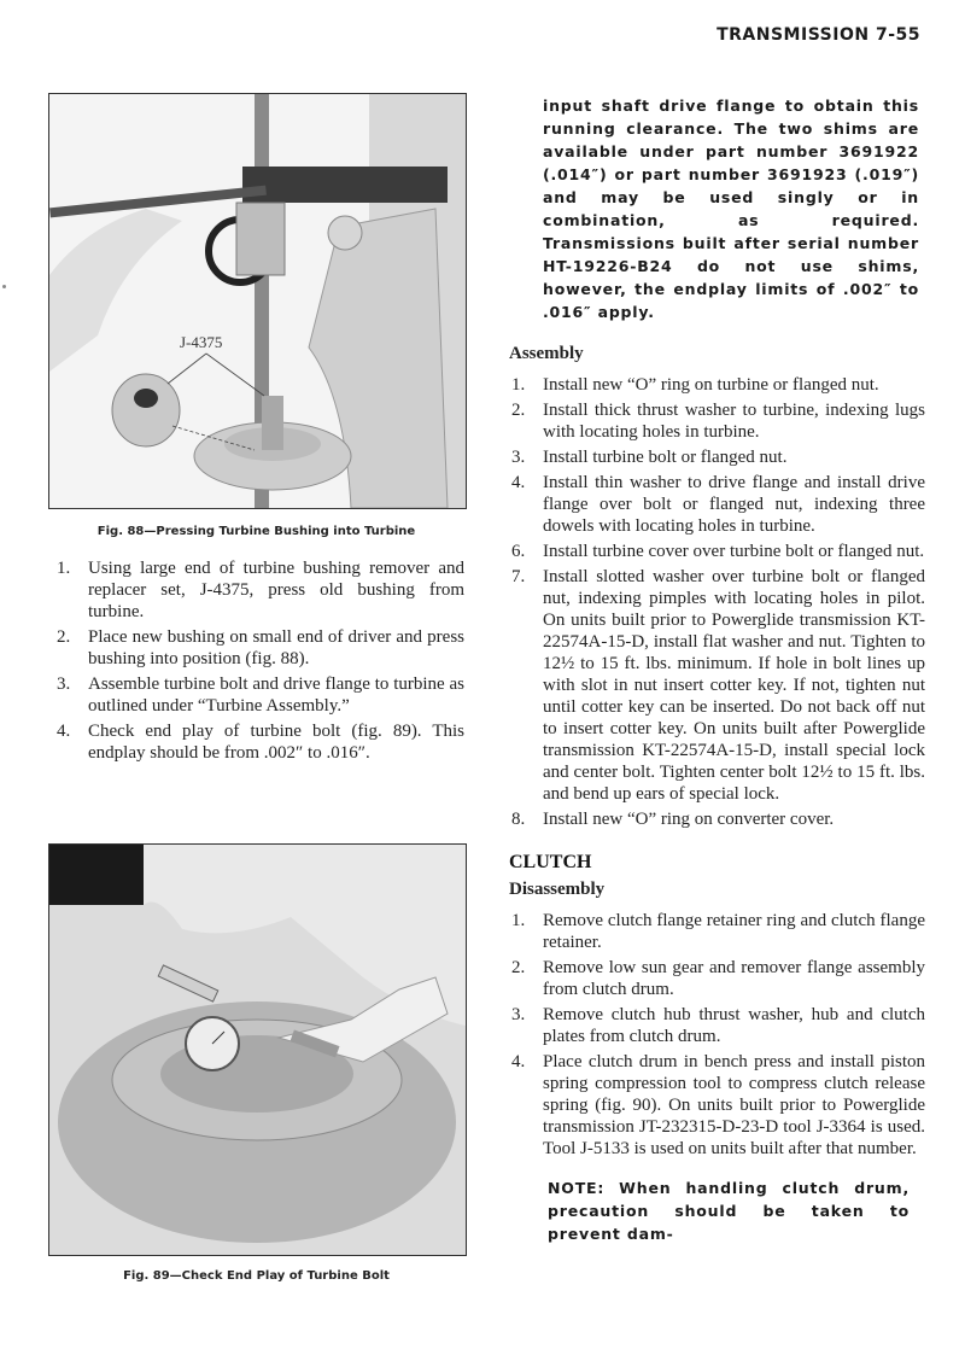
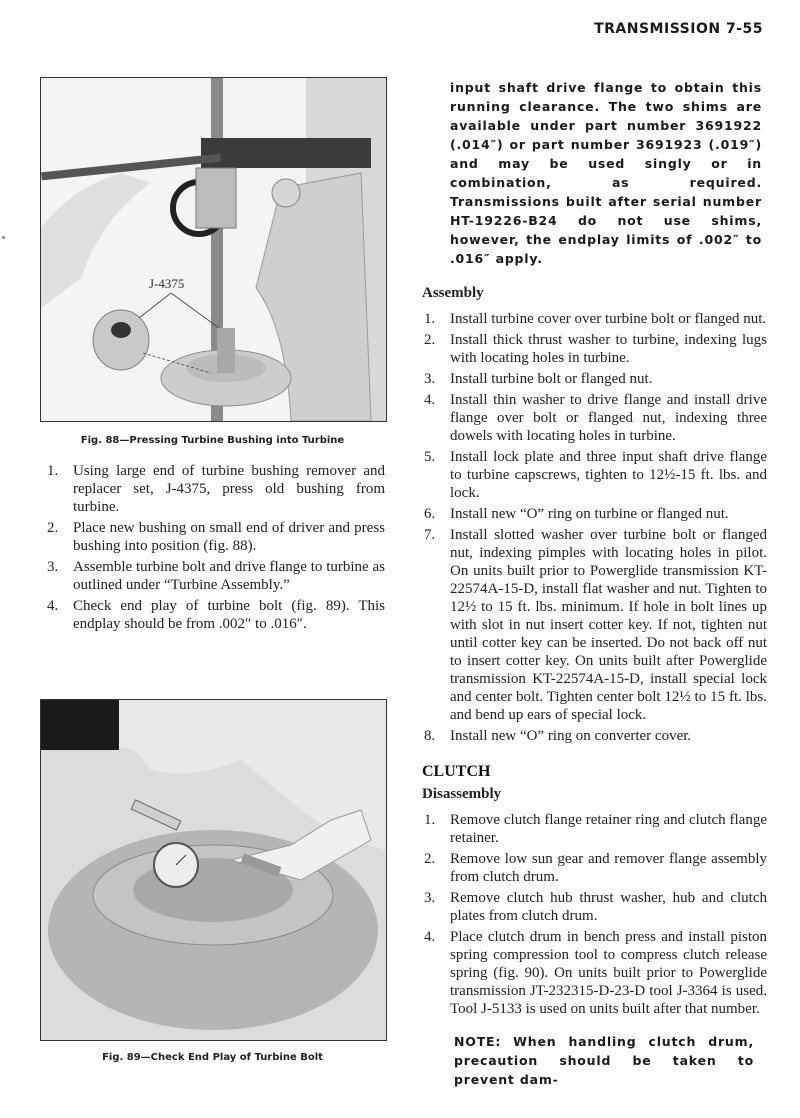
  TRANSMISSION 7-55
  J-4375
  Fig. 88—Pressing Turbine Bushing into Turbine
  1.
  Using large end of turbine bushing remover and replacer set, J-4375, press old bushing from turbine.
  2.
  Place new bushing on small end of driver and press bushing into position (fig. 88).
  3.
  Assemble turbine bolt and drive flange to turbine as outlined under “Turbine Assembly.”
  4.
  Check end play of turbine bolt (fig. 89). This endplay should be from .002″ to .016″.
  Fig. 89—Check End Play of Turbine Bolt
  input shaft drive flange to obtain this running clearance. The two shims are available under part number 3691922 (.014″) or part number 3691923 (.019″) and may be used singly or in combination, as required. Transmissions built after serial number HT-19226-B24 do not use shims, however, the endplay limits of .002″ to .016″ apply.
  Assembly
  1.
- Install new “O” ring on turbine or flanged nut.
+ Install turbine cover over turbine bolt or flanged nut.
  2.
  Install thick thrust washer to turbine, indexing lugs with locating holes in turbine.
  3.
  Install turbine bolt or flanged nut.
  4.
  Install thin washer to drive flange and install drive flange over bolt or flanged nut, indexing three dowels with locating holes in turbine.
+ 5.
+ Install lock plate and three input shaft drive flange to turbine capscrews, tighten to 12½-15 ft. lbs. and lock.
  6.
- Install turbine cover over turbine bolt or flanged nut.
+ Install new “O” ring on turbine or flanged nut.
  7.
  Install slotted washer over turbine bolt or flanged nut, indexing pimples with locating holes in pilot. On units built prior to Powerglide transmission KT-22574A-15-D, install flat washer and nut. Tighten to 12½ to 15 ft. lbs. minimum. If hole in bolt lines up with slot in nut insert cotter key. If not, tighten nut until cotter key can be inserted. Do not back off nut to insert cotter key. On units built after Powerglide transmission KT-22574A-15-D, install special lock and center bolt. Tighten center bolt 12½ to 15 ft. lbs. and bend up ears of special lock.
  8.
  Install new “O” ring on converter cover.
  CLUTCH
  Disassembly
  1.
  Remove clutch flange retainer ring and clutch flange retainer.
  2.
  Remove low sun gear and remover flange assembly from clutch drum.
  3.
  Remove clutch hub thrust washer, hub and clutch plates from clutch drum.
  4.
  Place clutch drum in bench press and install piston spring compression tool to compress clutch release spring (fig. 90). On units built prior to Powerglide transmission JT-232315-D-23-D tool J-3364 is used. Tool J-5133 is used on units built after that number.
  NOTE: When handling clutch drum, precaution should be taken to prevent dam-
